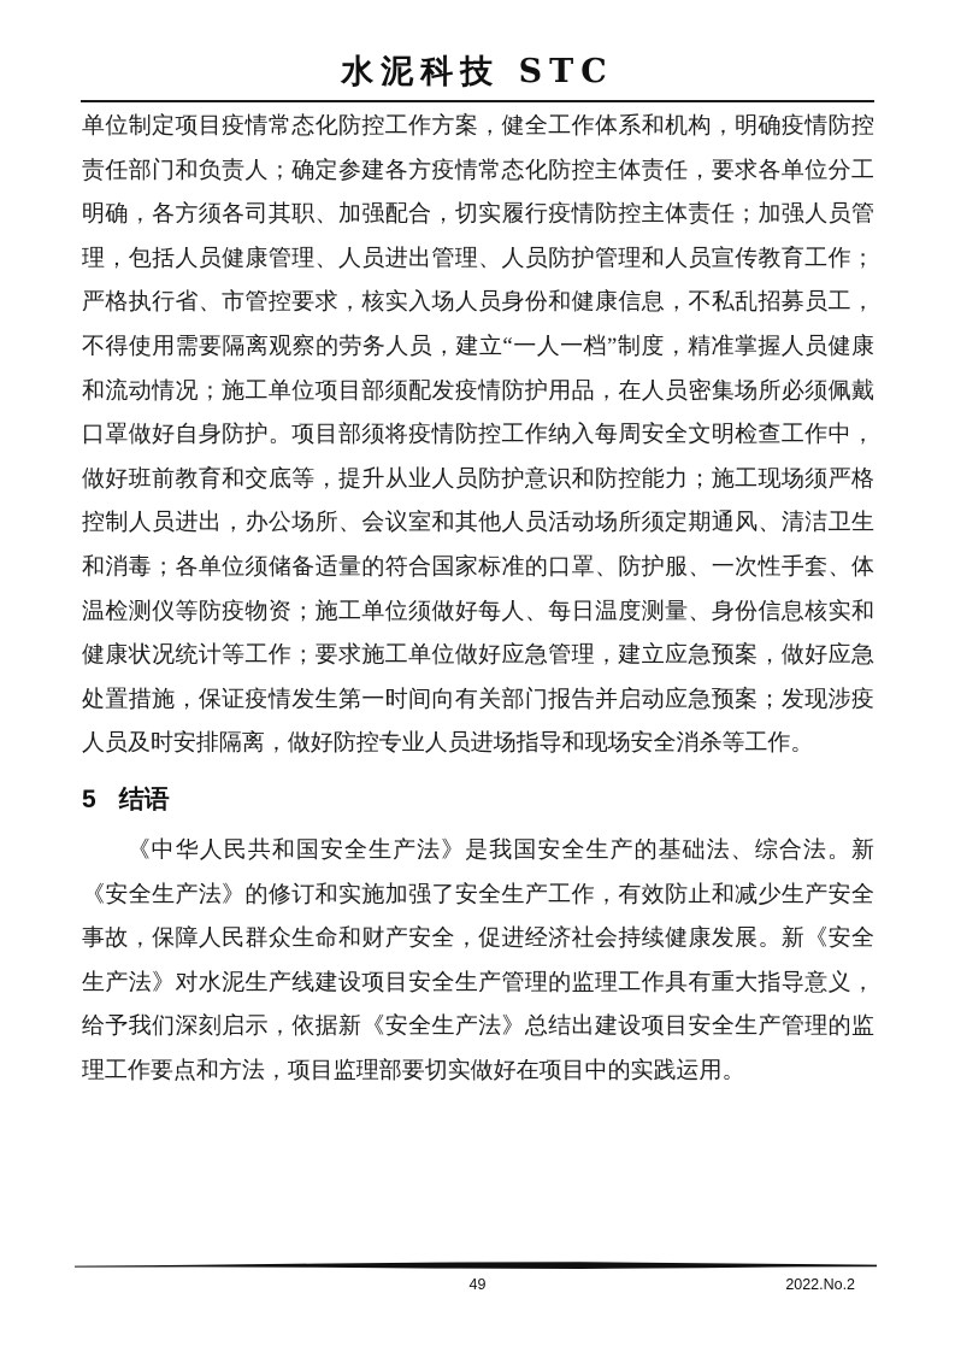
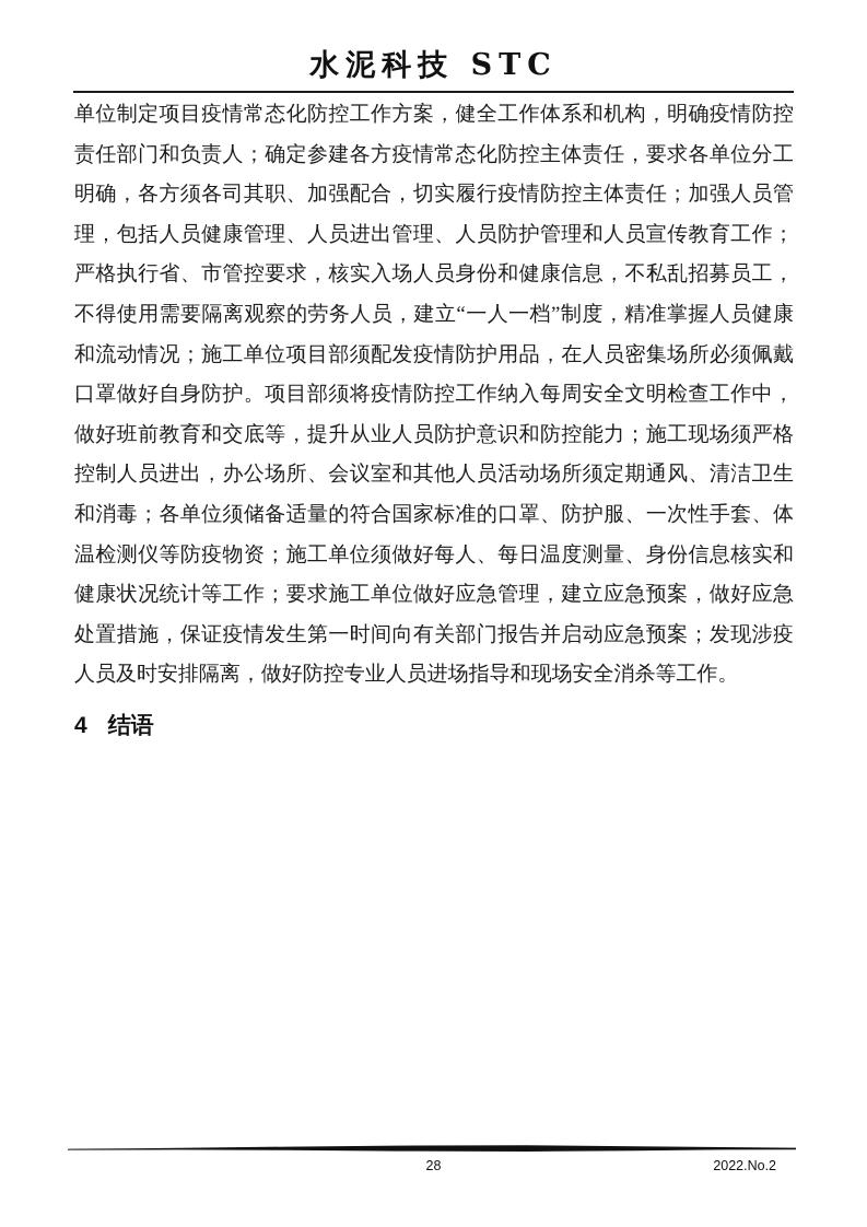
  水泥科技 STC
  单位制定项目疫情常态化防控工作方案，健全工作体系和机构，明确疫情防控责任部门和负责人；确定参建各方疫情常态化防控主体责任，要求各单位分工明确，各方须各司其职、加强配合，切实履行疫情防控主体责任；加强人员管理，包括人员健康管理、人员进出管理、人员防护管理和人员宣传教育工作；严格执行省、市管控要求，核实入场人员身份和健康信息，不私乱招募员工，不得使用需要隔离观察的劳务人员，建立“一人一档”制度，精准掌握人员健康和流动情况；施工单位项目部须配发疫情防护用品，在人员密集场所必须佩戴口罩做好自身防护。项目部须将疫情防控工作纳入每周安全文明检查工作中，做好班前教育和交底等，提升从业人员防护意识和防控能力；施工现场须严格控制人员进出，办公场所、会议室和其他人员活动场所须定期通风、清洁卫生和消毒；各单位须储备适量的符合国家标准的口罩、防护服、一次性手套、体温检测仪等防疫物资；施工单位须做好每人、每日温度测量、身份信息核实和健康状况统计等工作；要求施工单位做好应急管理，建立应急预案，做好应急处置措施，保证疫情发生第一时间向有关部门报告并启动应急预案；发现涉疫人员及时安排隔离，做好防控专业人员进场指导和现场安全消杀等工作。
- 5 结语
+ 4 结语
- 《中华人民共和国安全生产法》是我国安全生产的基础法、综合法。新《安全生产法》的修订和实施加强了安全生产工作，有效防止和减少生产安全事故，保障人民群众生命和财产安全，促进经济社会持续健康发展。新《安全生产法》对水泥生产线建设项目安全生产管理的监理工作具有重大指导意义，给予我们深刻启示，依据新《安全生产法》总结出建设项目安全生产管理的监理工作要点和方法，项目监理部要切实做好在项目中的实践运用。
- 49
+ 28
  2022.No.2
